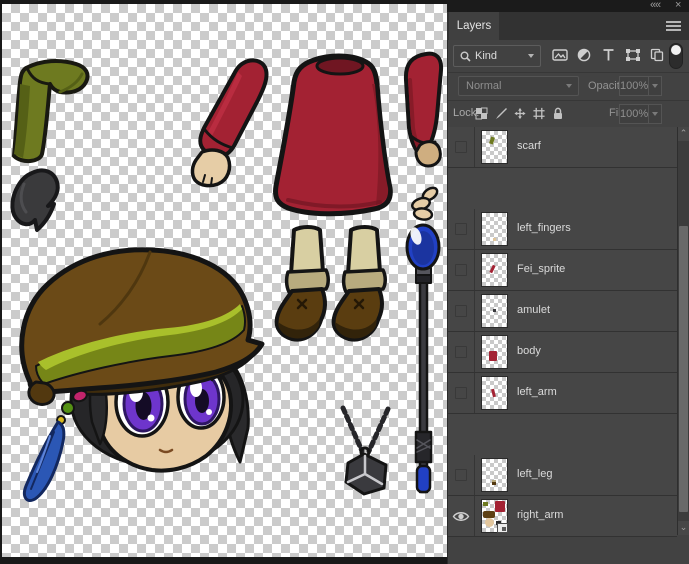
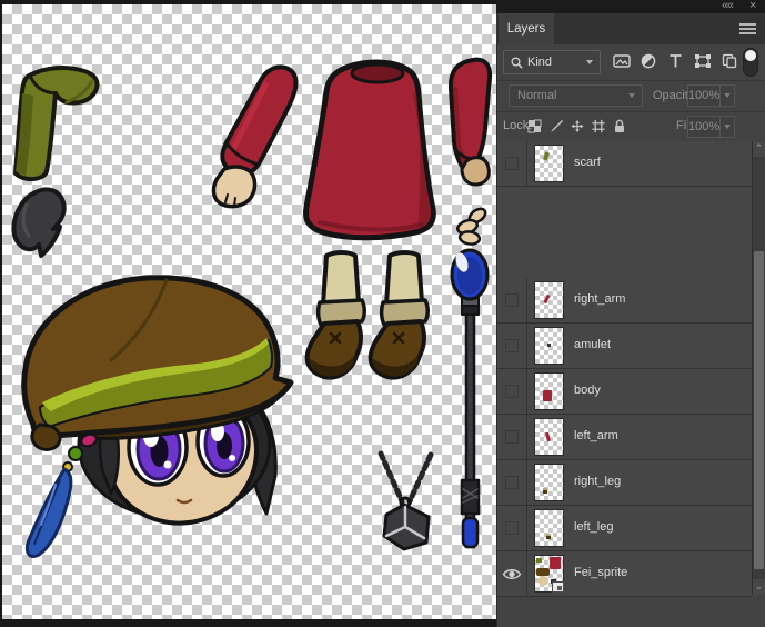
  «
  «
  ×
  Layers
  Kind
  Normal
  100%
  Lock
  100%
  scarf
- left_fingers
- Fei_sprite
+ right_arm
  amulet
  body
  left_arm
+ right_leg
  left_leg
- right_arm
+ Fei_sprite
  ⌃
  ⌄
